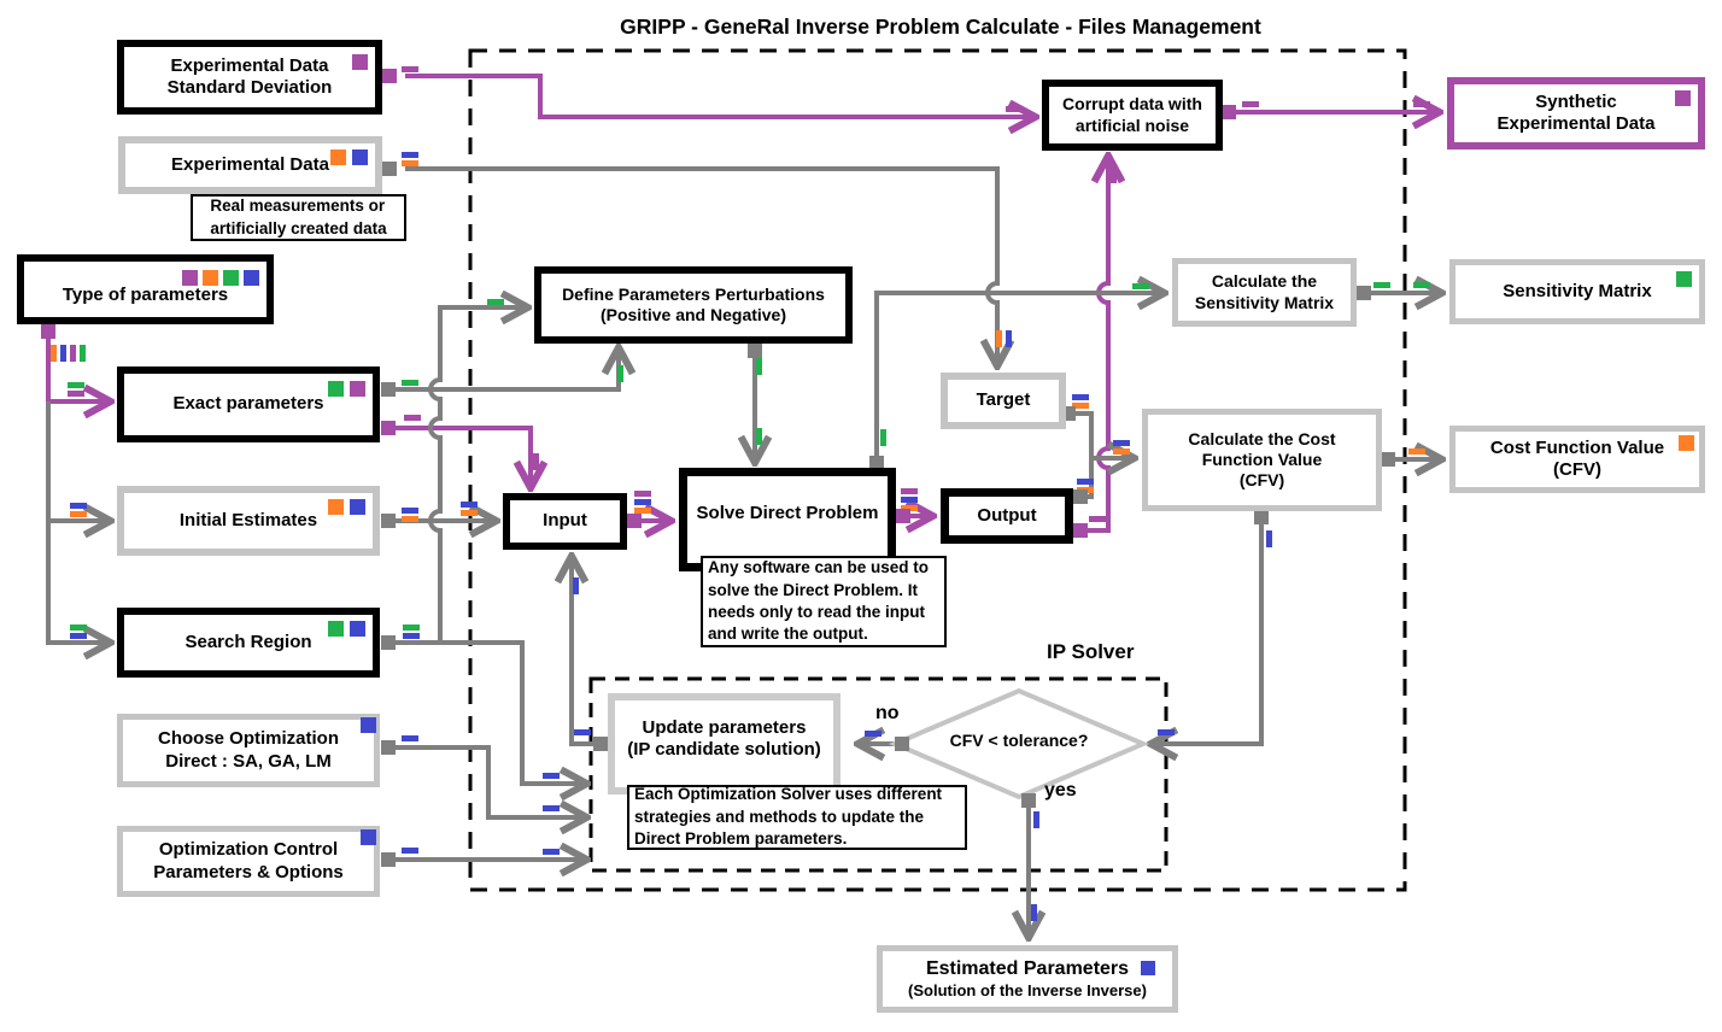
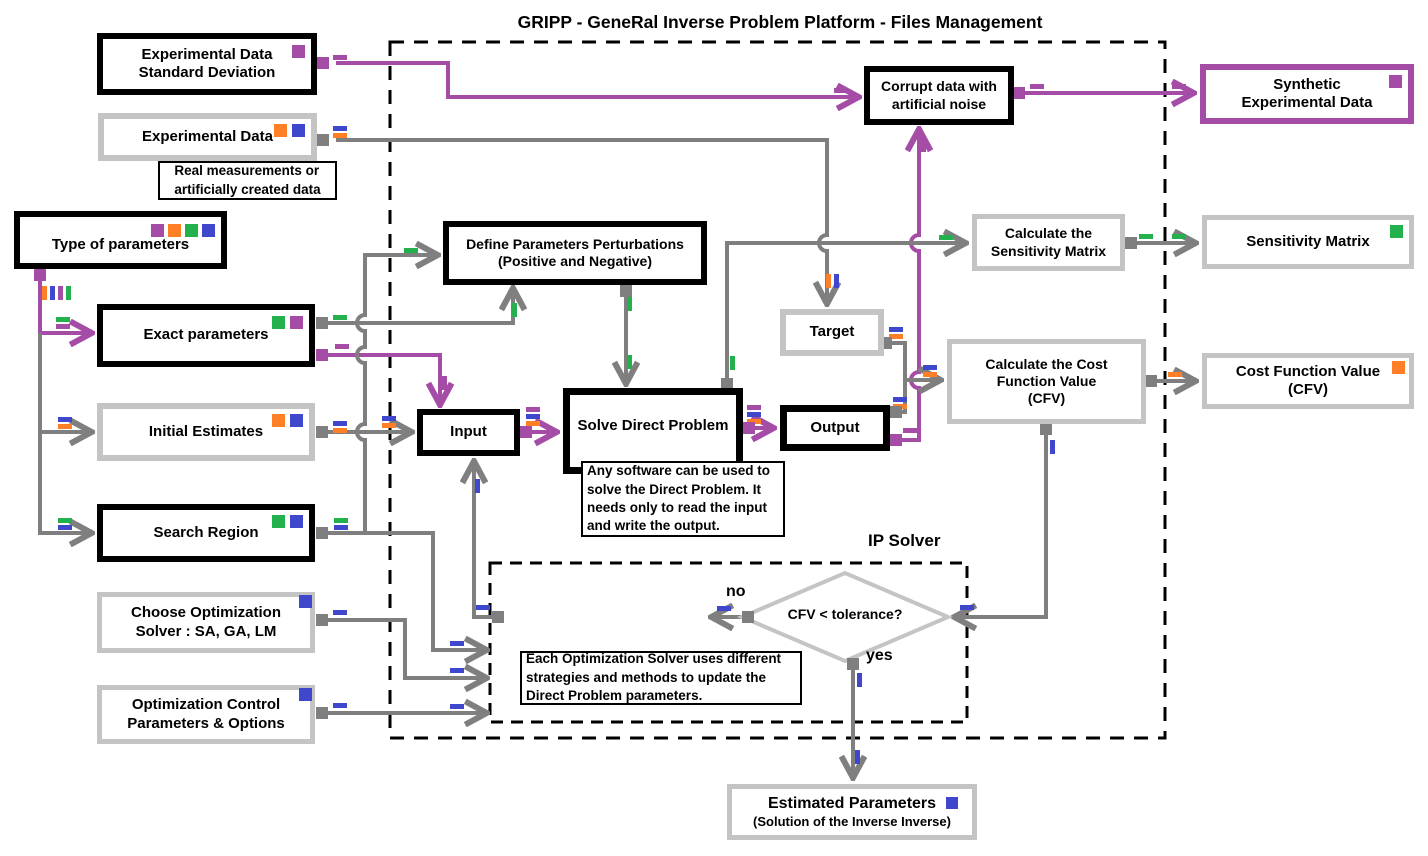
- GRIPP - GeneRal Inverse Problem Calculate - Files Management
+ GRIPP - GeneRal Inverse Problem Platform - Files Management
  Experimental Data
  Standard Deviation
  Experimental Data
  Real measurements or
  artificially created data
  Type of parameters
  Exact parameters
  Initial Estimates
  Search Region
  Choose Optimization
- Direct : SA, GA, LM
+ Solver : SA, GA, LM
  Optimization Control
  Parameters & Options
  Define Parameters Perturbations
  (Positive and Negative)
  Input
  Solve Direct Problem
  Any software can be used to
  solve the Direct Problem. It
  needs only to read the input
  and write the output.
  Output
  Target
  Corrupt data with
  artificial noise
  Calculate the
  Sensitivity Matrix
  Calculate the Cost
  Function Value
  (CFV)
  Synthetic
  Experimental Data
  Sensitivity Matrix
  Cost Function Value
  (CFV)
- Update parameters
- (IP candidate solution)
  Each Optimization Solver uses different
  strategies and methods to update the
  Direct Problem parameters.
  CFV < tolerance?
  no
  yes
  IP Solver
  Estimated Parameters
  (Solution of the Inverse Inverse)
